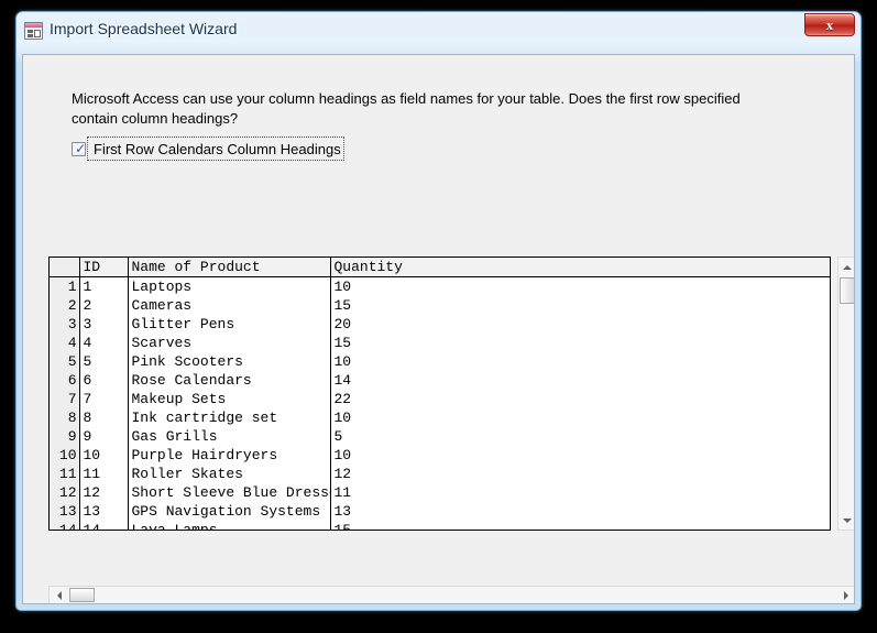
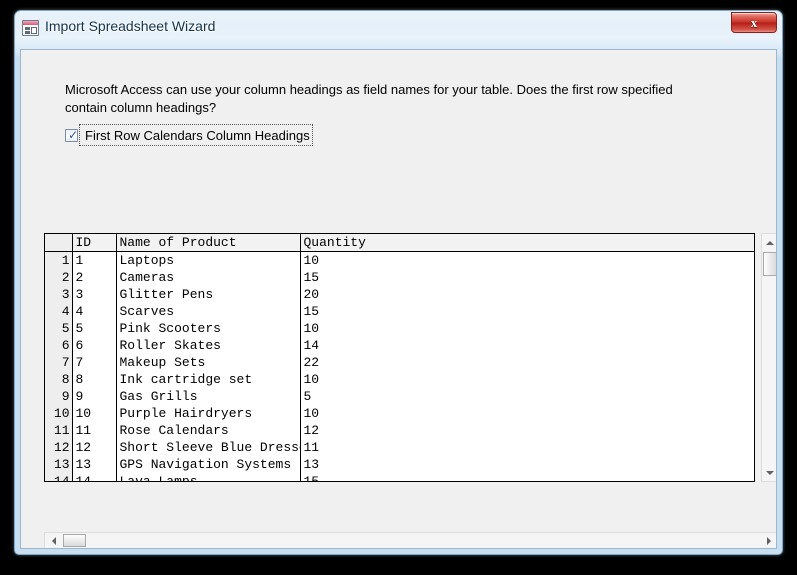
  Import Spreadsheet Wizard
  x
  Microsoft Access can use your column headings as field names for your table. Does the first row specified contain column headings?
  ✓
  First Row Calendars Column Headings
  	ID	Name of Product	Quantity
  1	1	Laptops	10
  2	2	Cameras	15
  3	3	Glitter Pens	20
  4	4	Scarves	15
  5	5	Pink Scooters	10
- 6	6	Rose Calendars	14
+ 6	6	Roller Skates	14
  7	7	Makeup Sets	22
  8	8	Ink cartridge set	10
  9	9	Gas Grills	5
  10	10	Purple Hairdryers	10
- 11	11	Roller Skates	12
+ 11	11	Rose Calendars	12
  12	12	Short Sleeve Blue Dress	11
  13	13	GPS Navigation Systems	13
  14	14	Lava Lamps	15
